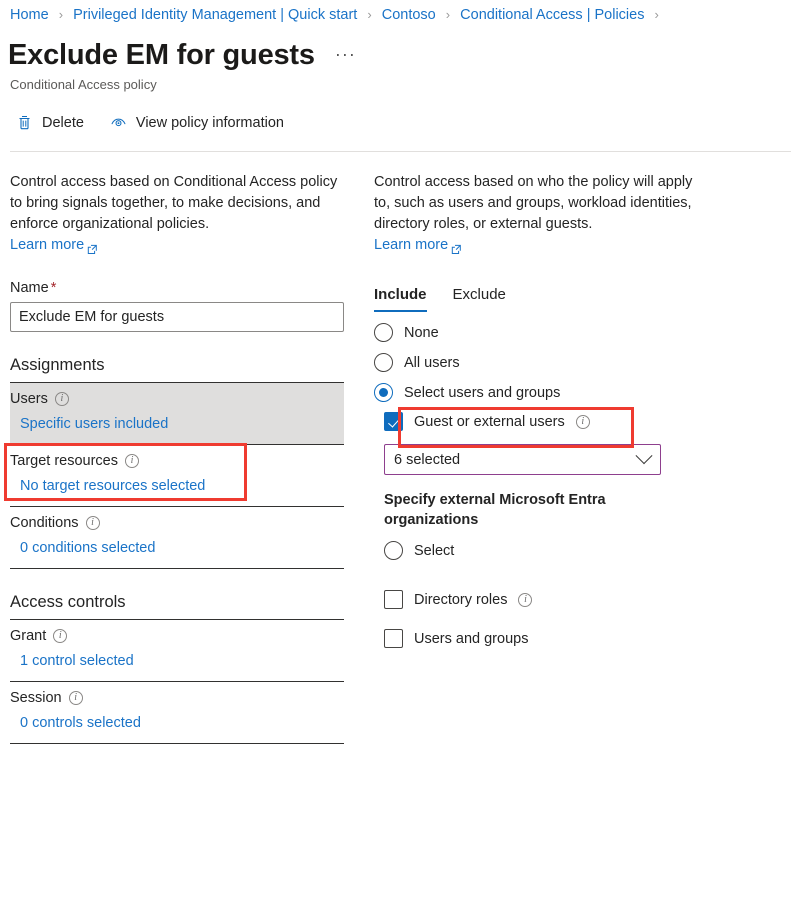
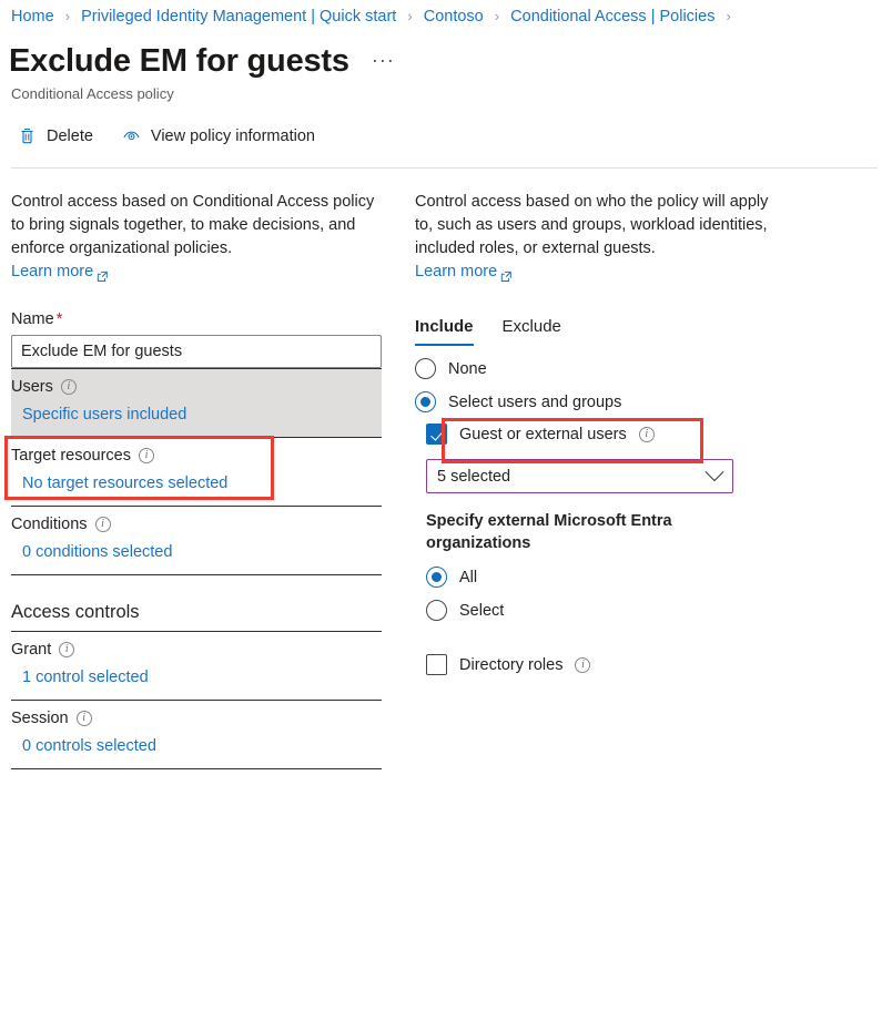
  Home › Privileged Identity Management | Quick start › Contoso › Conditional Access | Policies ›
  Exclude EM for guests
  ···
  Conditional Access policy
  Delete
  View policy information
  Control access based on Conditional Access policy to bring signals together, to make decisions, and enforce organizational policies.
  Learn more
  Name *
  Exclude EM for guests
- Assignments
  Users
  i
  Specific users included
  Target resources
  i
  No target resources selected
  Conditions
  i
  0 conditions selected
  Access controls
  Grant
  i
  1 control selected
  Session
  i
  0 controls selected
- Control access based on who the policy will apply to, such as users and groups, workload identities, directory roles, or external guests.
+ Control access based on who the policy will apply to, such as users and groups, workload identities, included roles, or external guests.
  Learn more
  Include
  Exclude
  None
- All users
  Select users and groups
  Guest or external users
  i
- 6 selected
+ 5 selected
  Specify external Microsoft Entra organizations
+ All
  Select
  Directory roles
  i
- Users and groups
